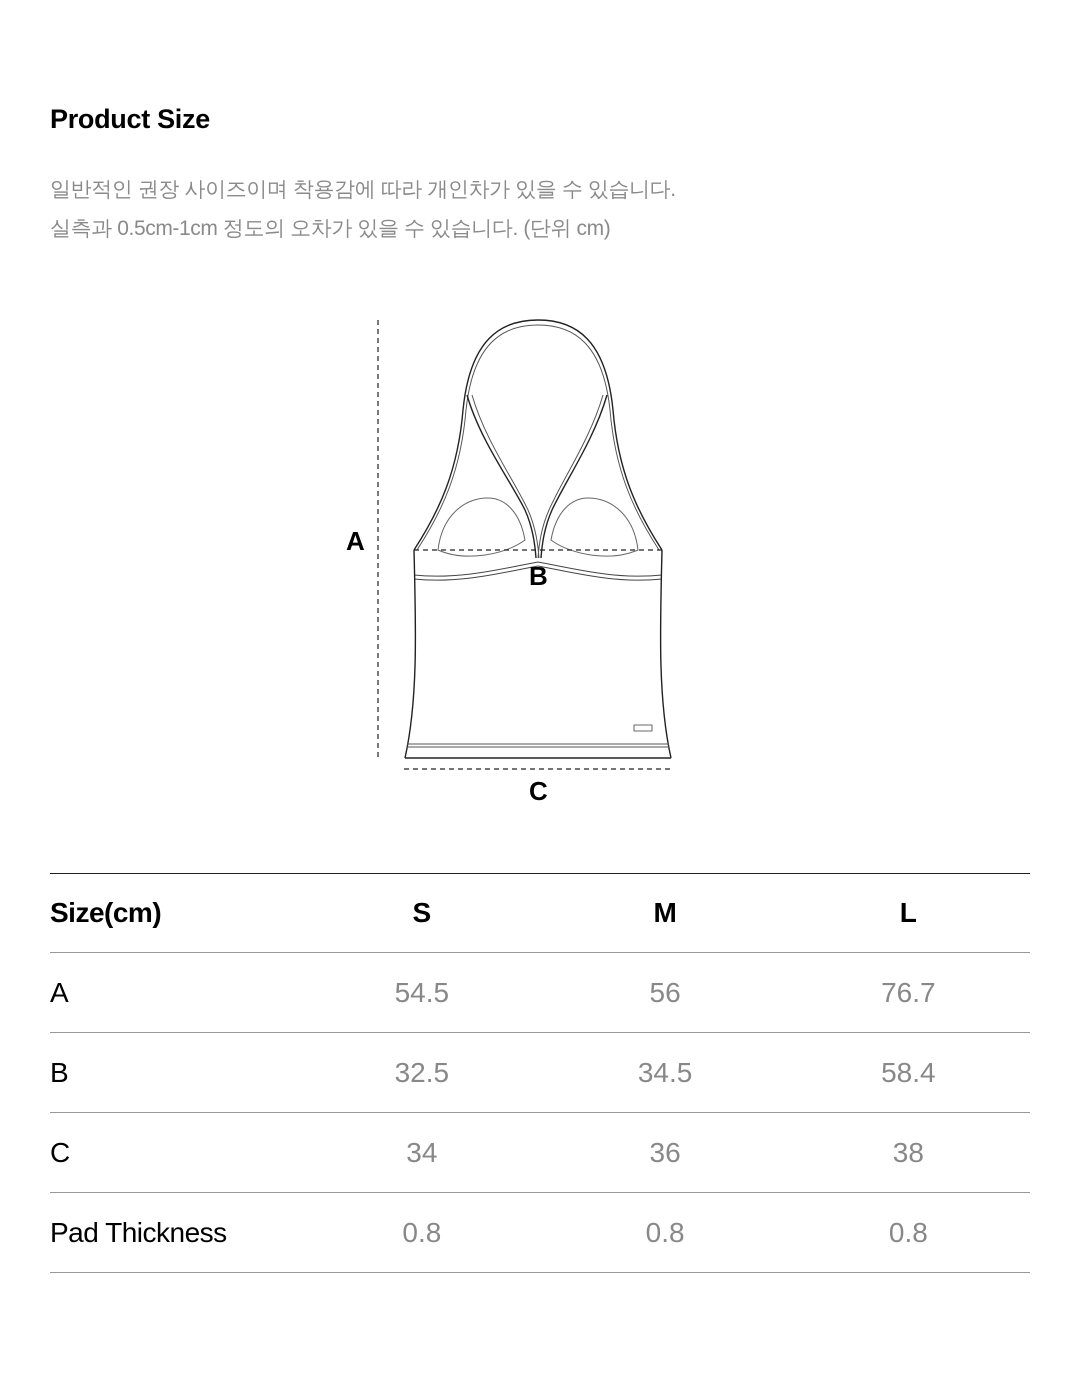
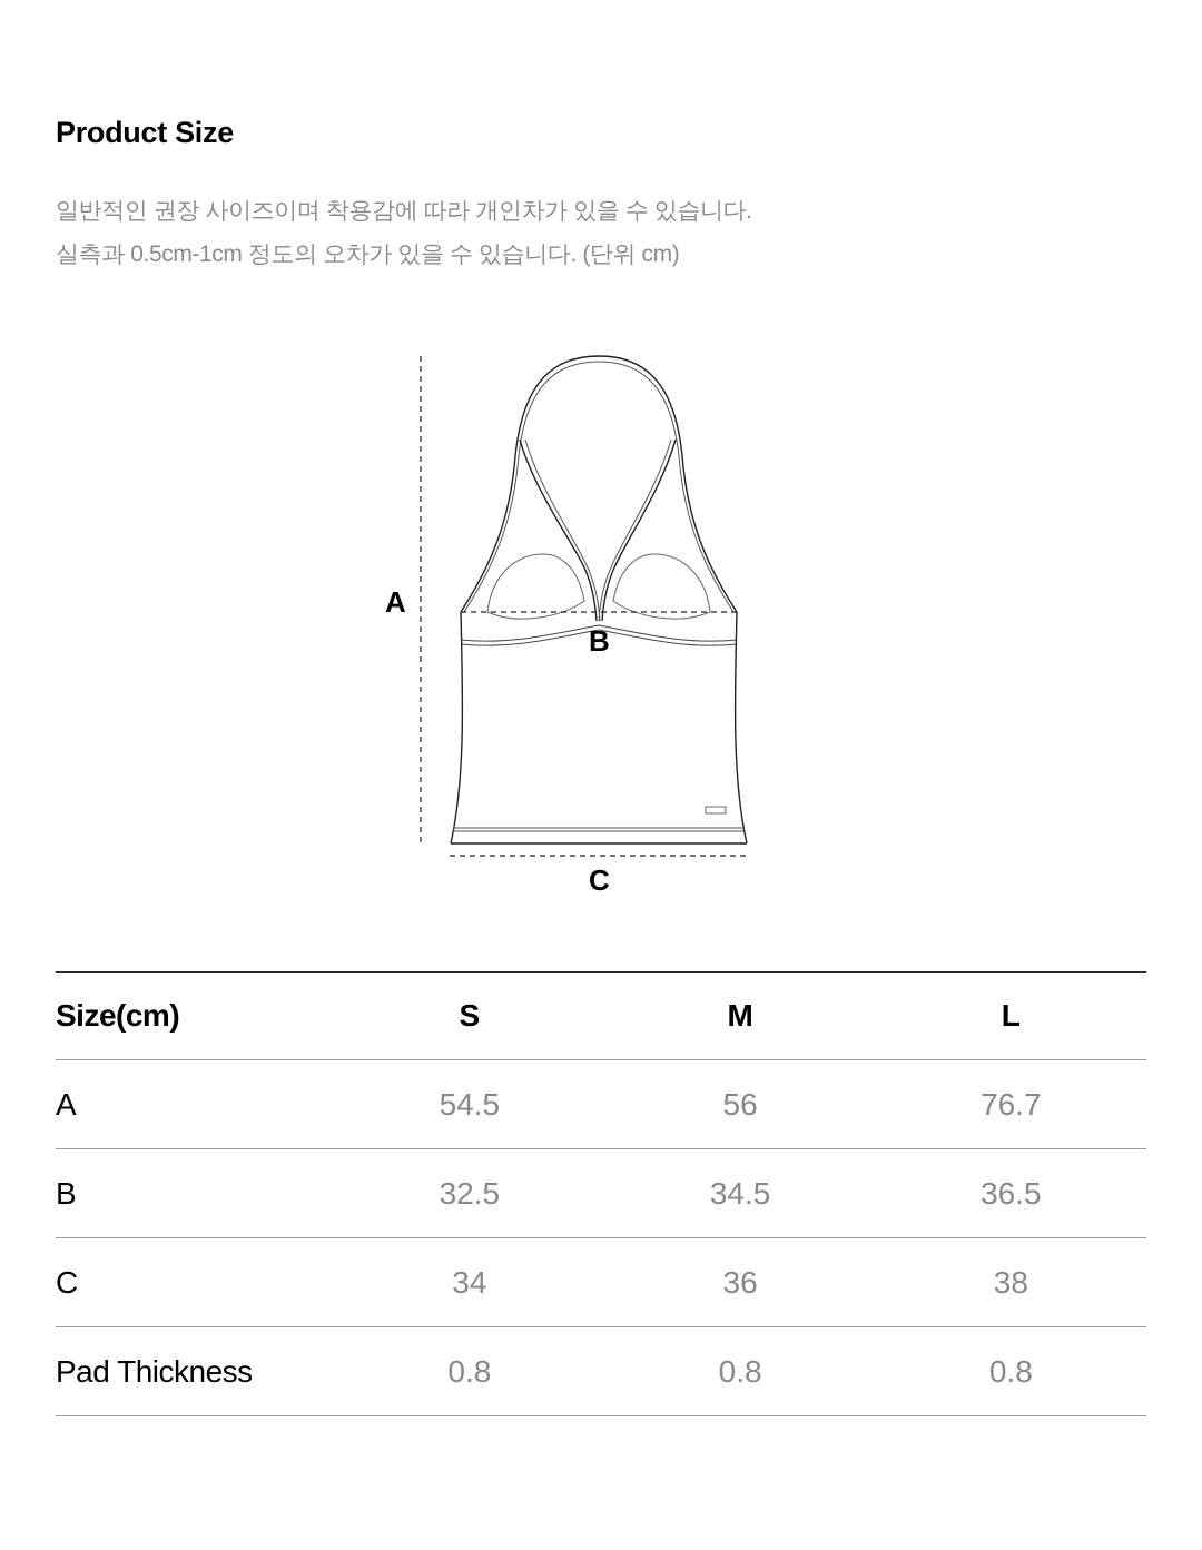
  Product Size
  일반적인 권장 사이즈이며 착용감에 따라 개인차가 있을 수 있습니다.
  실측과 0.5cm-1cm 정도의 오차가 있을 수 있습니다. (단위 cm)
  A
  B
  C
  Size(cm)	S	M	L
  A	54.5	56	76.7
- B	32.5	34.5	58.4
+ B	32.5	34.5	36.5
  C	34	36	38
  Pad Thickness	0.8	0.8	0.8
